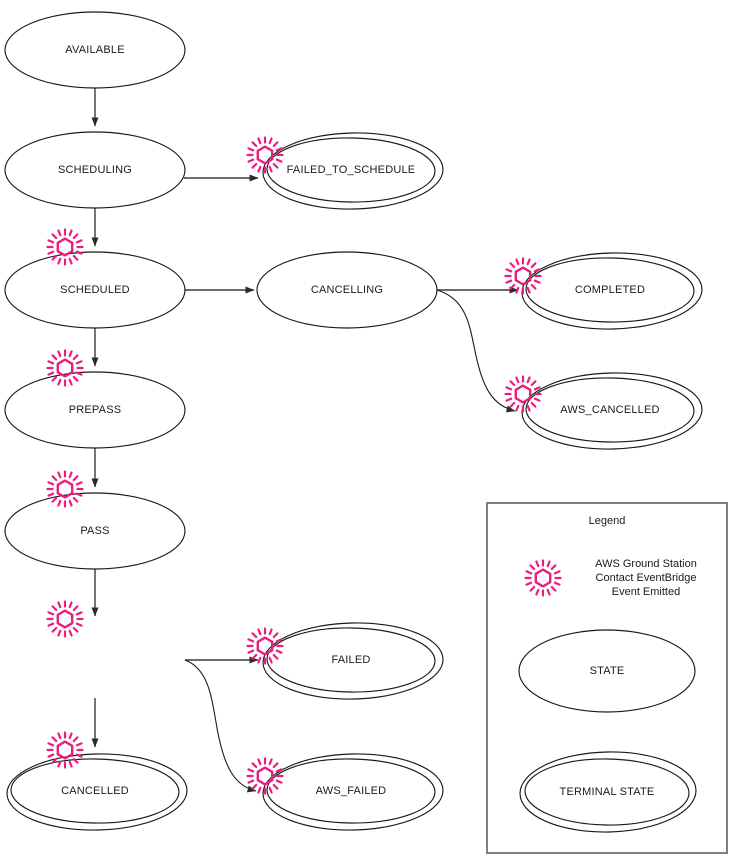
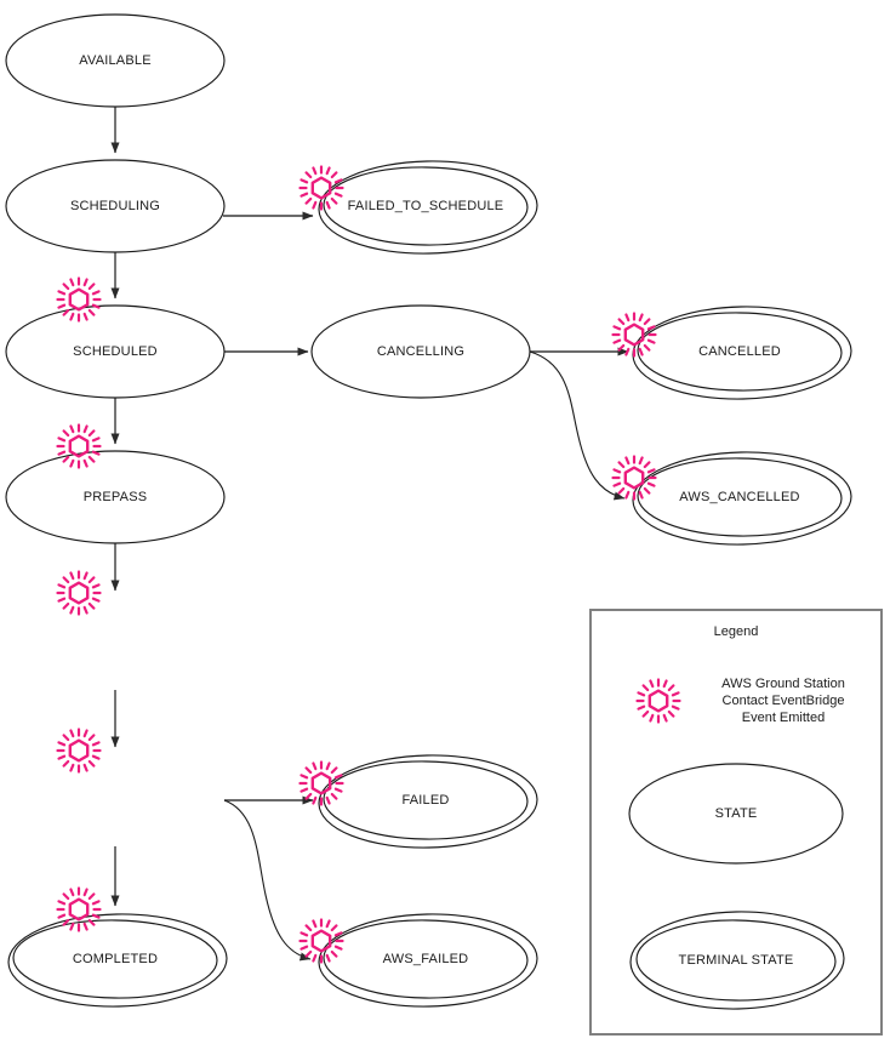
  AVAILABLE
  SCHEDULING
  FAILED_TO_SCHEDULE
  SCHEDULED
  CANCELLING
- COMPLETED
+ CANCELLED
  PREPASS
  AWS_CANCELLED
- PASS
  FAILED
- CANCELLED
+ COMPLETED
  AWS_FAILED
  Legend
  AWS Ground Station
  Contact EventBridge
  Event Emitted
  STATE
  TERMINAL STATE
